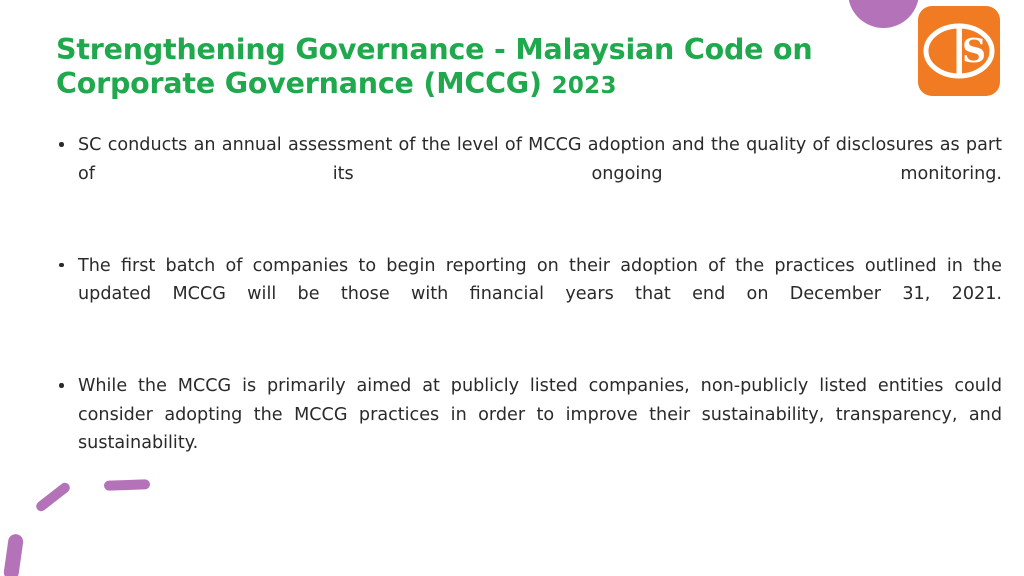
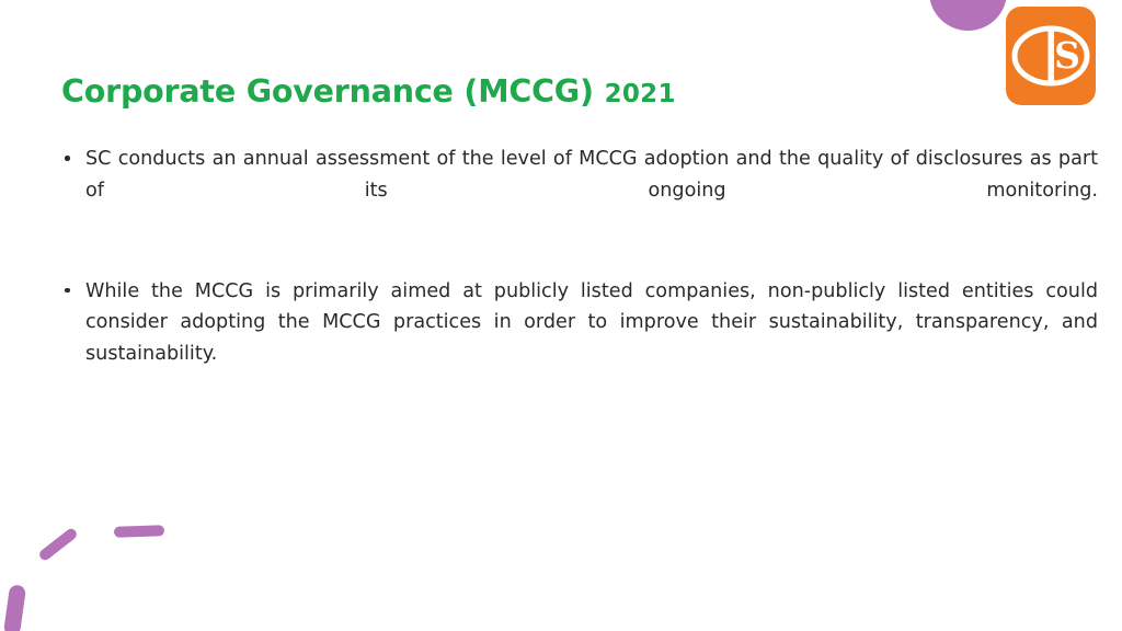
  C
  S
- Strengthening Governance - Malaysian Code on
- Corporate Governance (MCCG) 2023
+ Corporate Governance (MCCG) 2021
  SC conducts an annual assessment of the level of MCCG adoption and the quality of disclosures as part of its ongoing monitoring.
- The first batch of companies to begin reporting on their adoption of the practices outlined in the updated MCCG will be those with financial years that end on December 31, 2021.
  While the MCCG is primarily aimed at publicly listed companies, non-publicly listed entities could consider adopting the MCCG practices in order to improve their sustainability, transparency, and sustainability.
